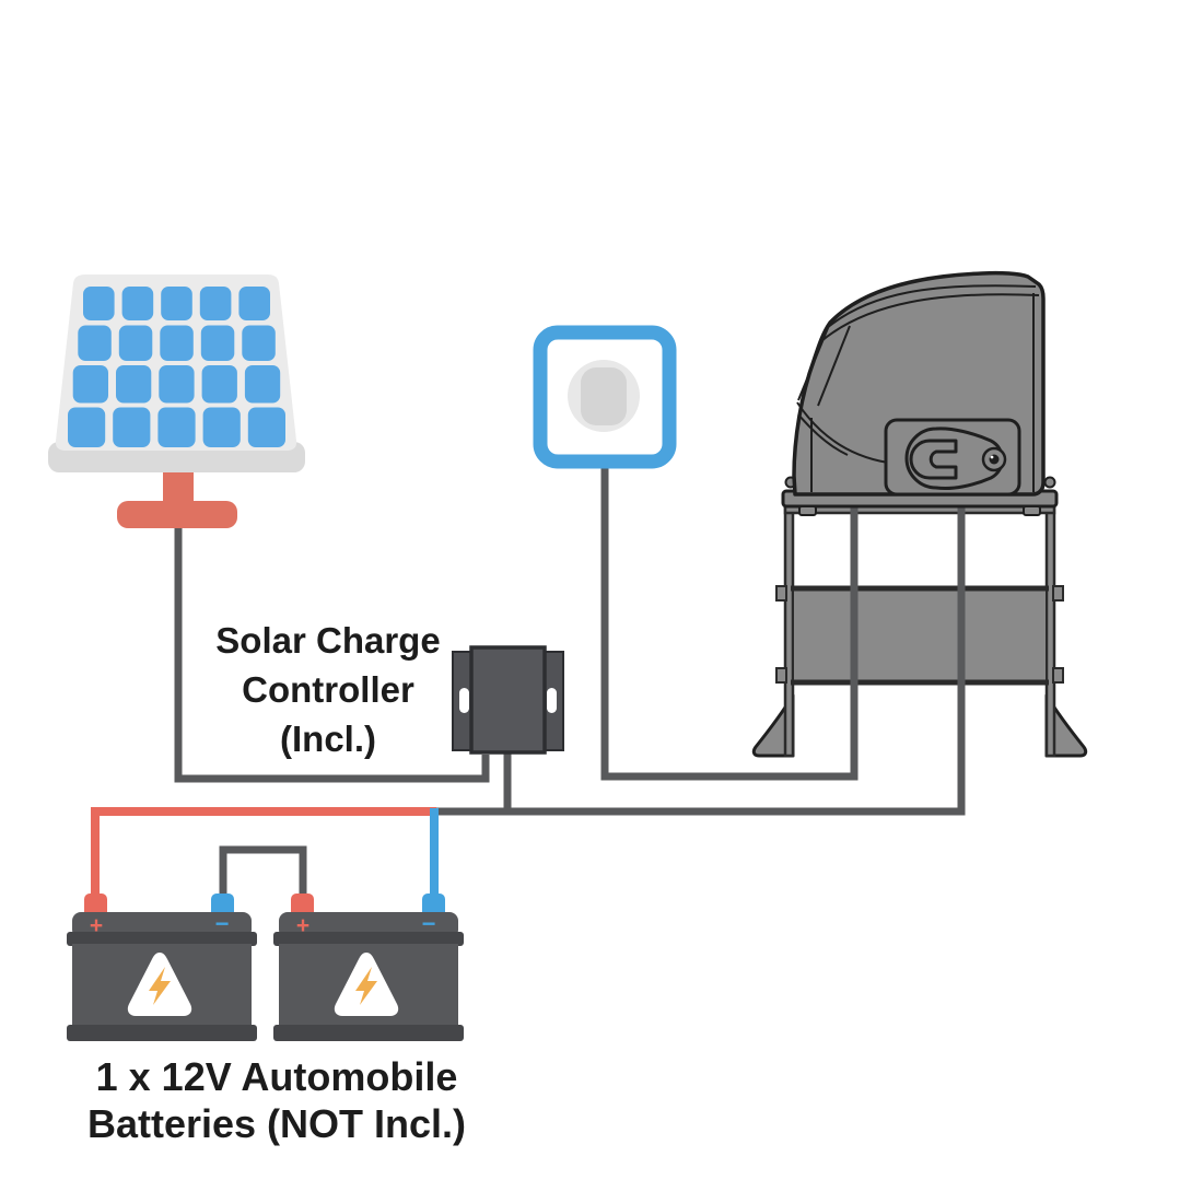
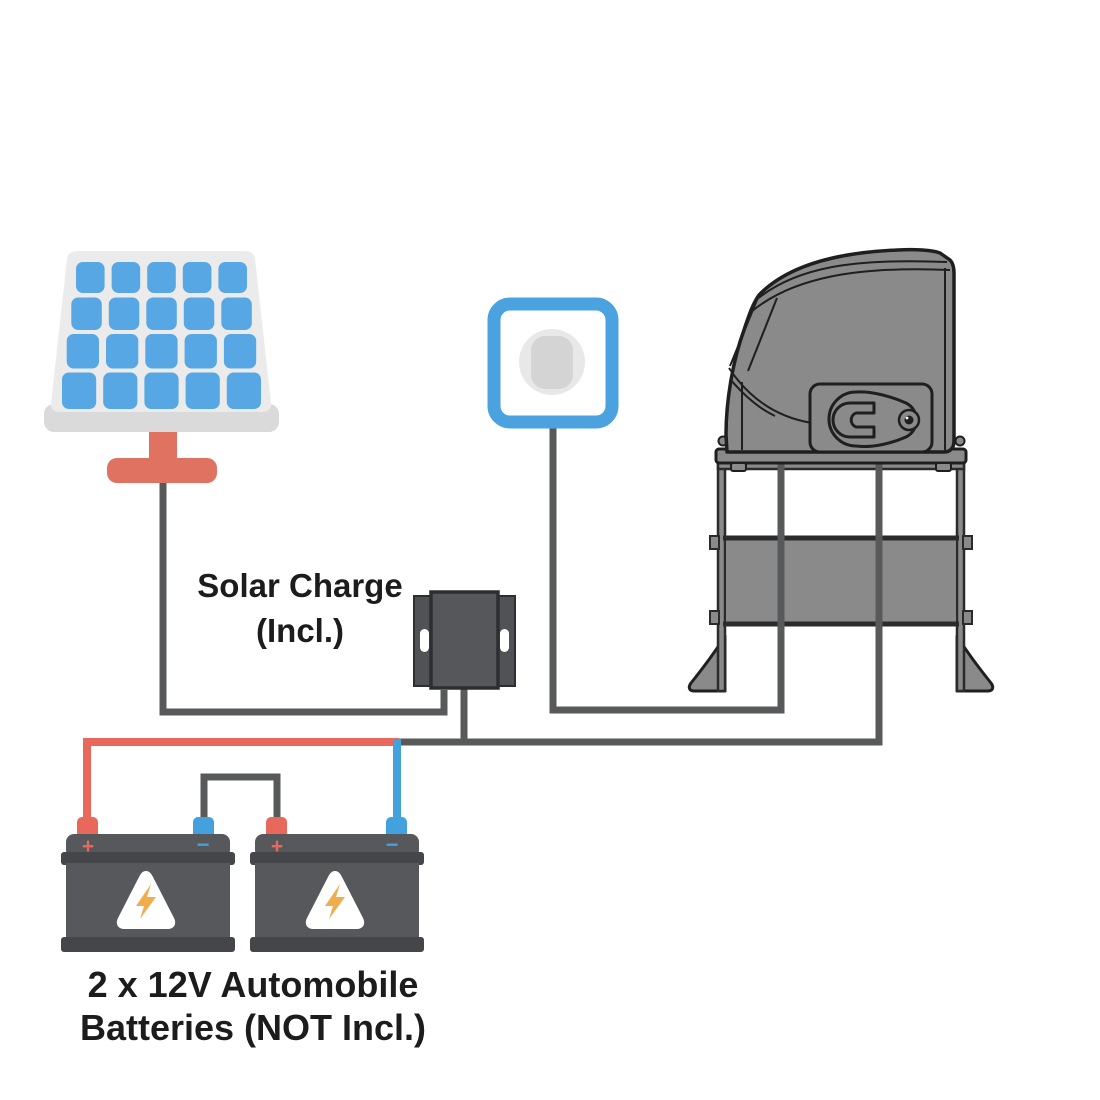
  +
  −
  +
  −
  Solar Charge
- Controller
  (Incl.)
- 1 x 12V Automobile
+ 2 x 12V Automobile
  Batteries (NOT Incl.)
